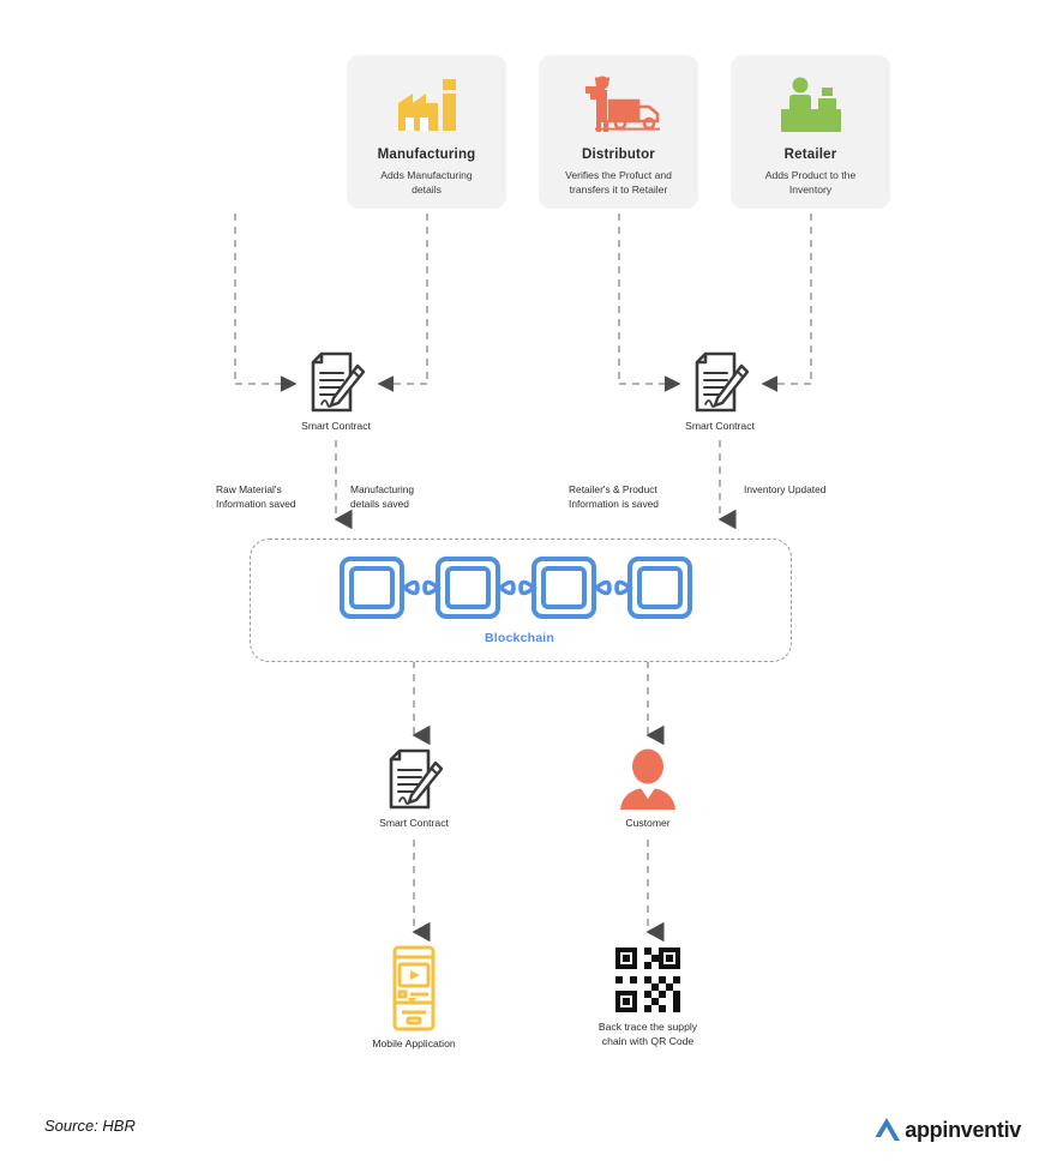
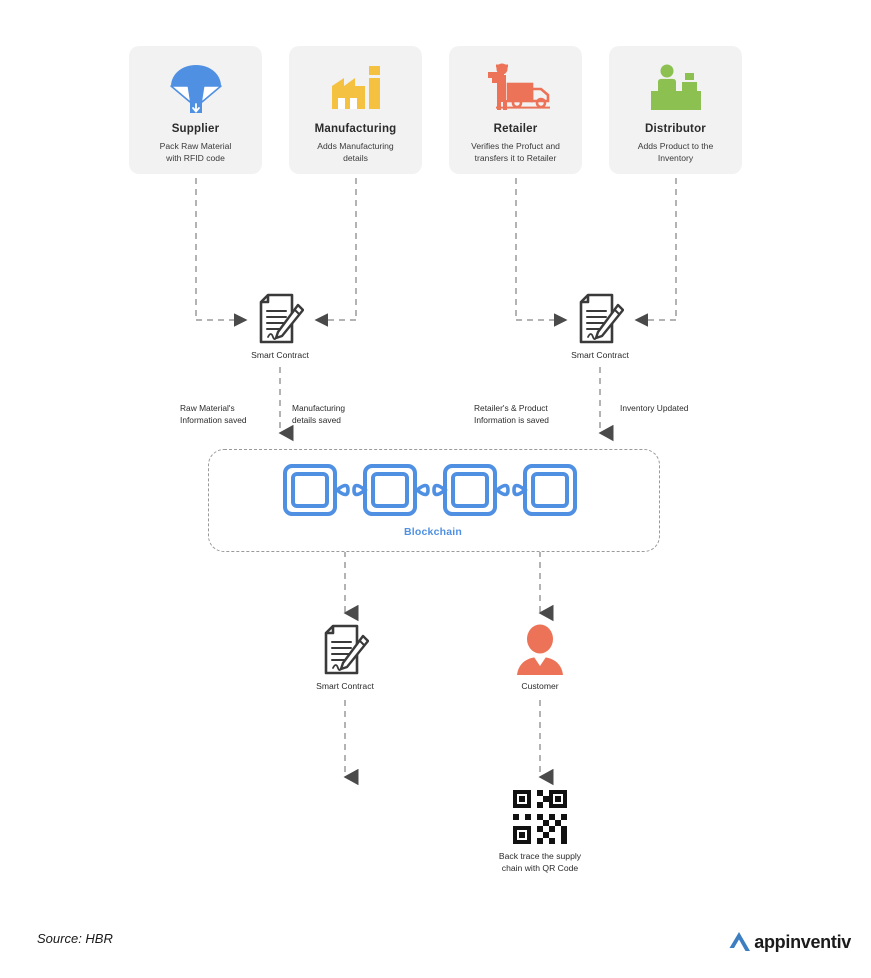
+ Supplier
+ Pack Raw Material
+ with RFID code
  Manufacturing
  Adds Manufacturing
  details
- Distributor
+ Retailer
  Verifies the Profuct and
  transfers it to Retailer
- Retailer
+ Distributor
  Adds Product to the
  Inventory
  Smart Contract
  Smart Contract
  Raw Material's
  Information saved
  Manufacturing
  details saved
  Retailer's & Product
  Information is saved
  Inventory Updated
  Blockchain
  Smart Contract
  Customer
- Mobile Application
  Back trace the supply
  chain with QR Code
  Source: HBR
  appinventiv
